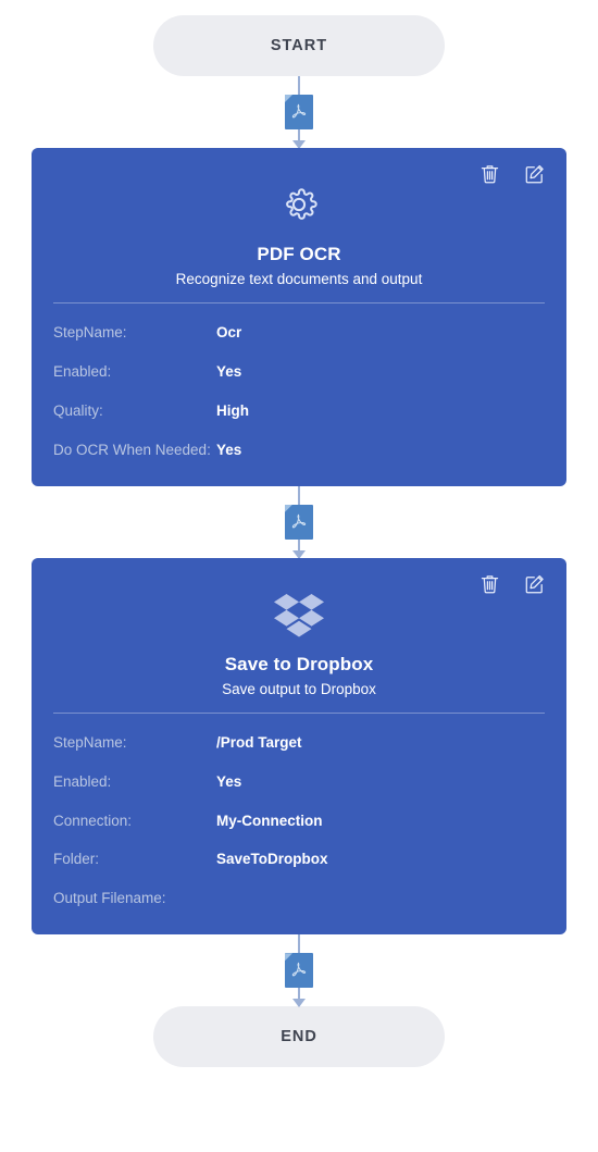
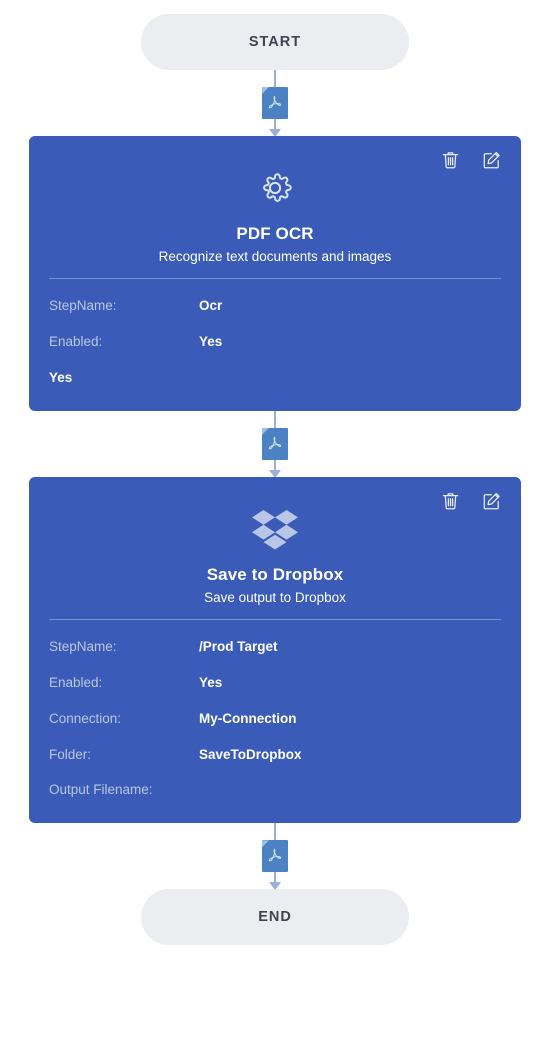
  START
  PDF OCR
- Recognize text documents and output
+ Recognize text documents and images
  StepName:
  Ocr
  Enabled:
  Yes
- Quality:
- High
- Do OCR When Needed:
  Yes
  Save to Dropbox
  Save output to Dropbox
  StepName:
  /Prod Target
  Enabled:
  Yes
  Connection:
  My-Connection
  Folder:
  SaveToDropbox
  Output Filename:
  END
